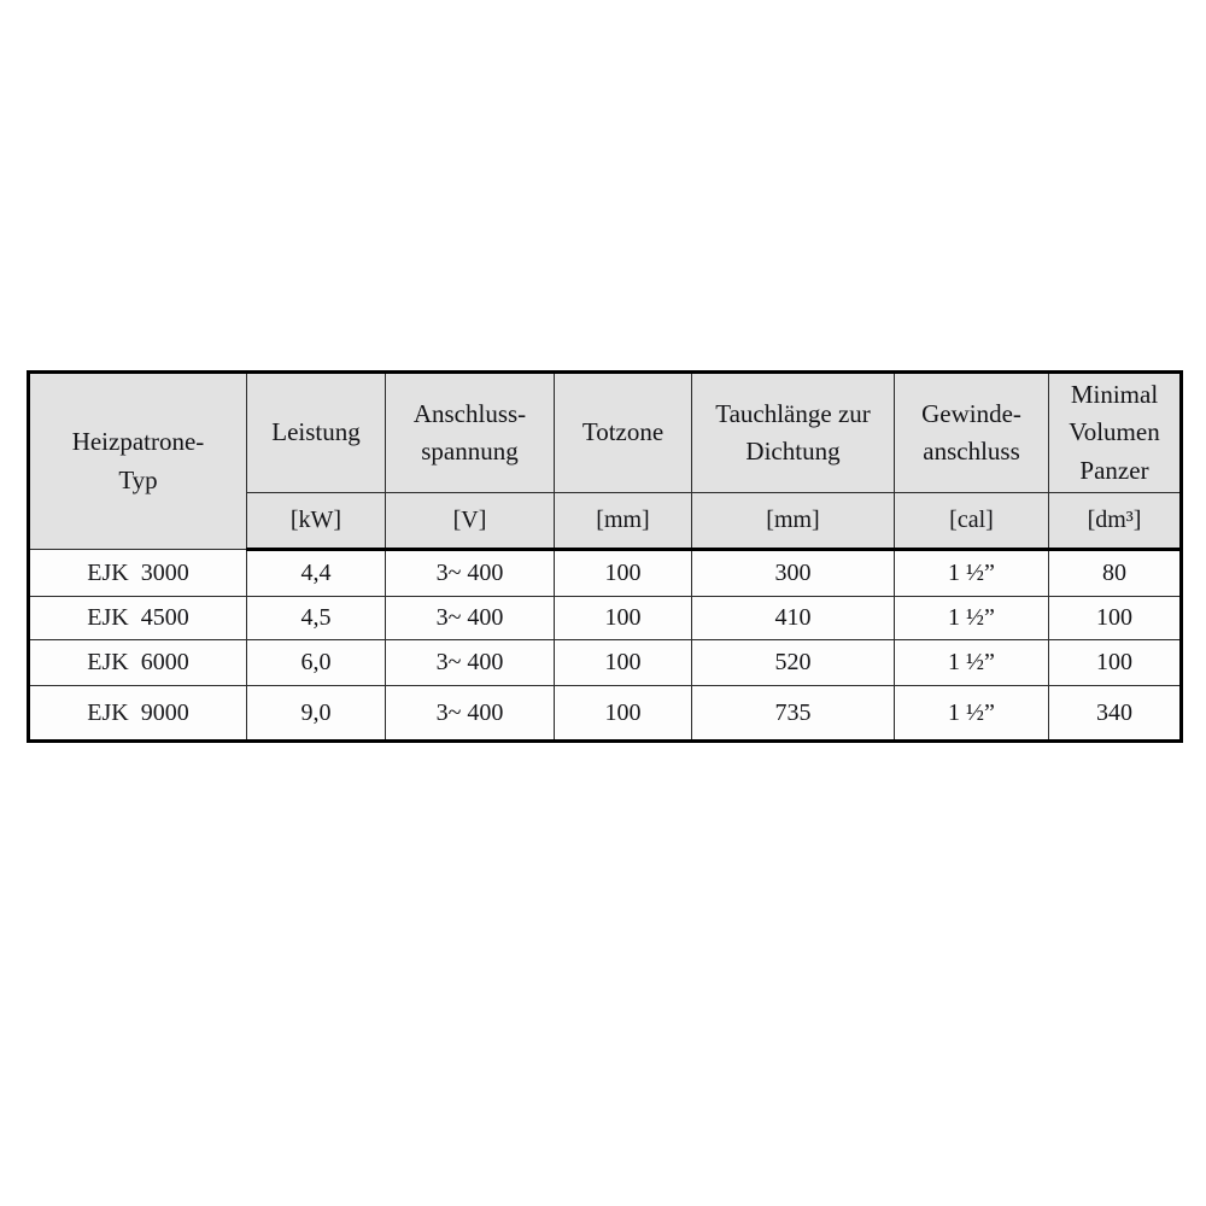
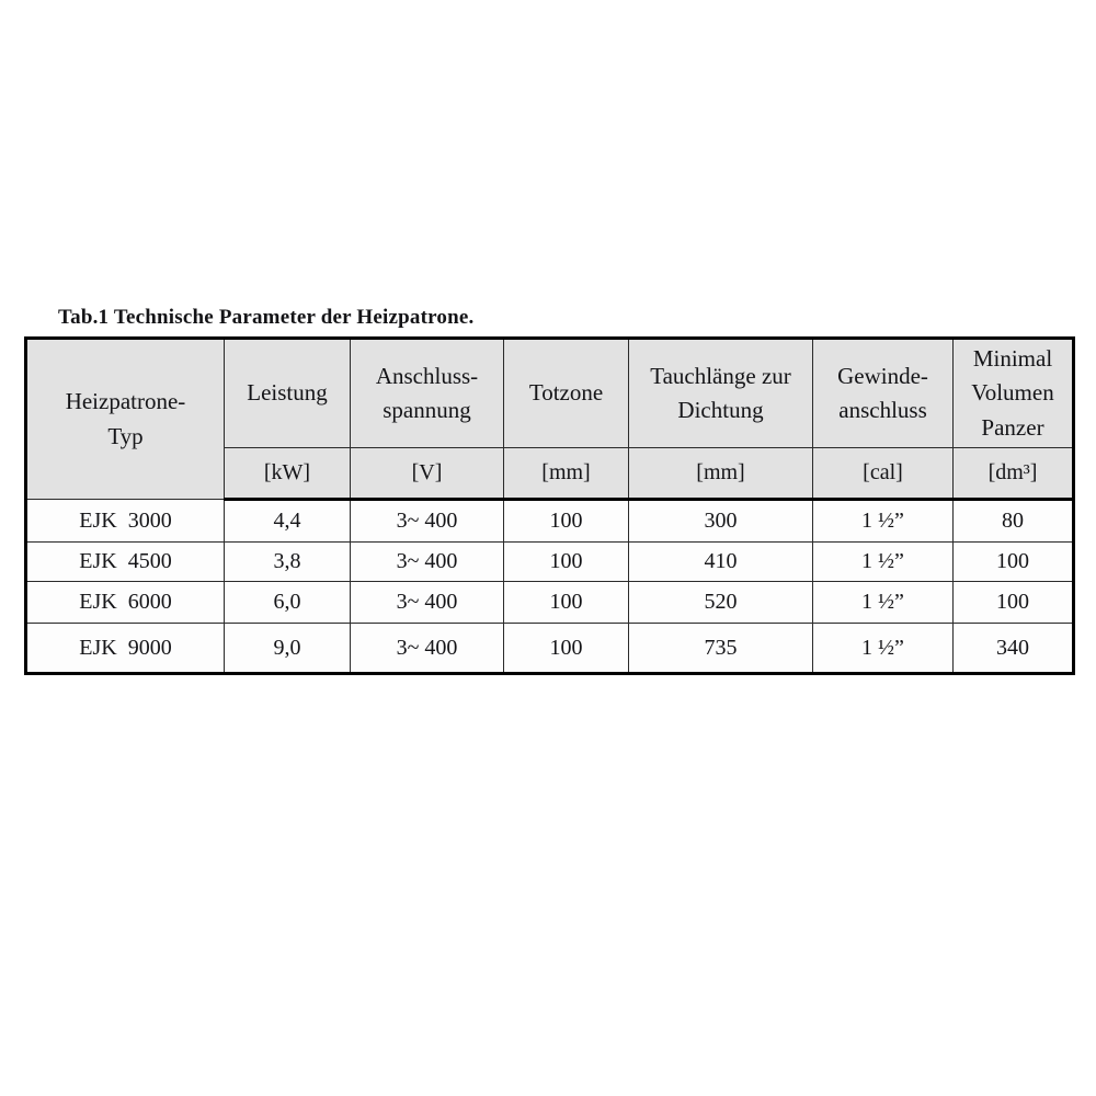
+ Tab.1 Technische Parameter der Heizpatrone.
  Heizpatrone- Typ	Leistung	Anschluss- spannung	Totzone	Tauchlänge zur Dichtung	Gewinde- anschluss	Minimal Volumen Panzer
  [kW]	[V]	[mm]	[mm]	[cal]	[dm³]
  EJK 3000	4,4	3~ 400	100	300	1 ½”	80
- EJK 4500	4,5	3~ 400	100	410	1 ½”	100
+ EJK 4500	3,8	3~ 400	100	410	1 ½”	100
  EJK 6000	6,0	3~ 400	100	520	1 ½”	100
  EJK 9000	9,0	3~ 400	100	735	1 ½”	340
